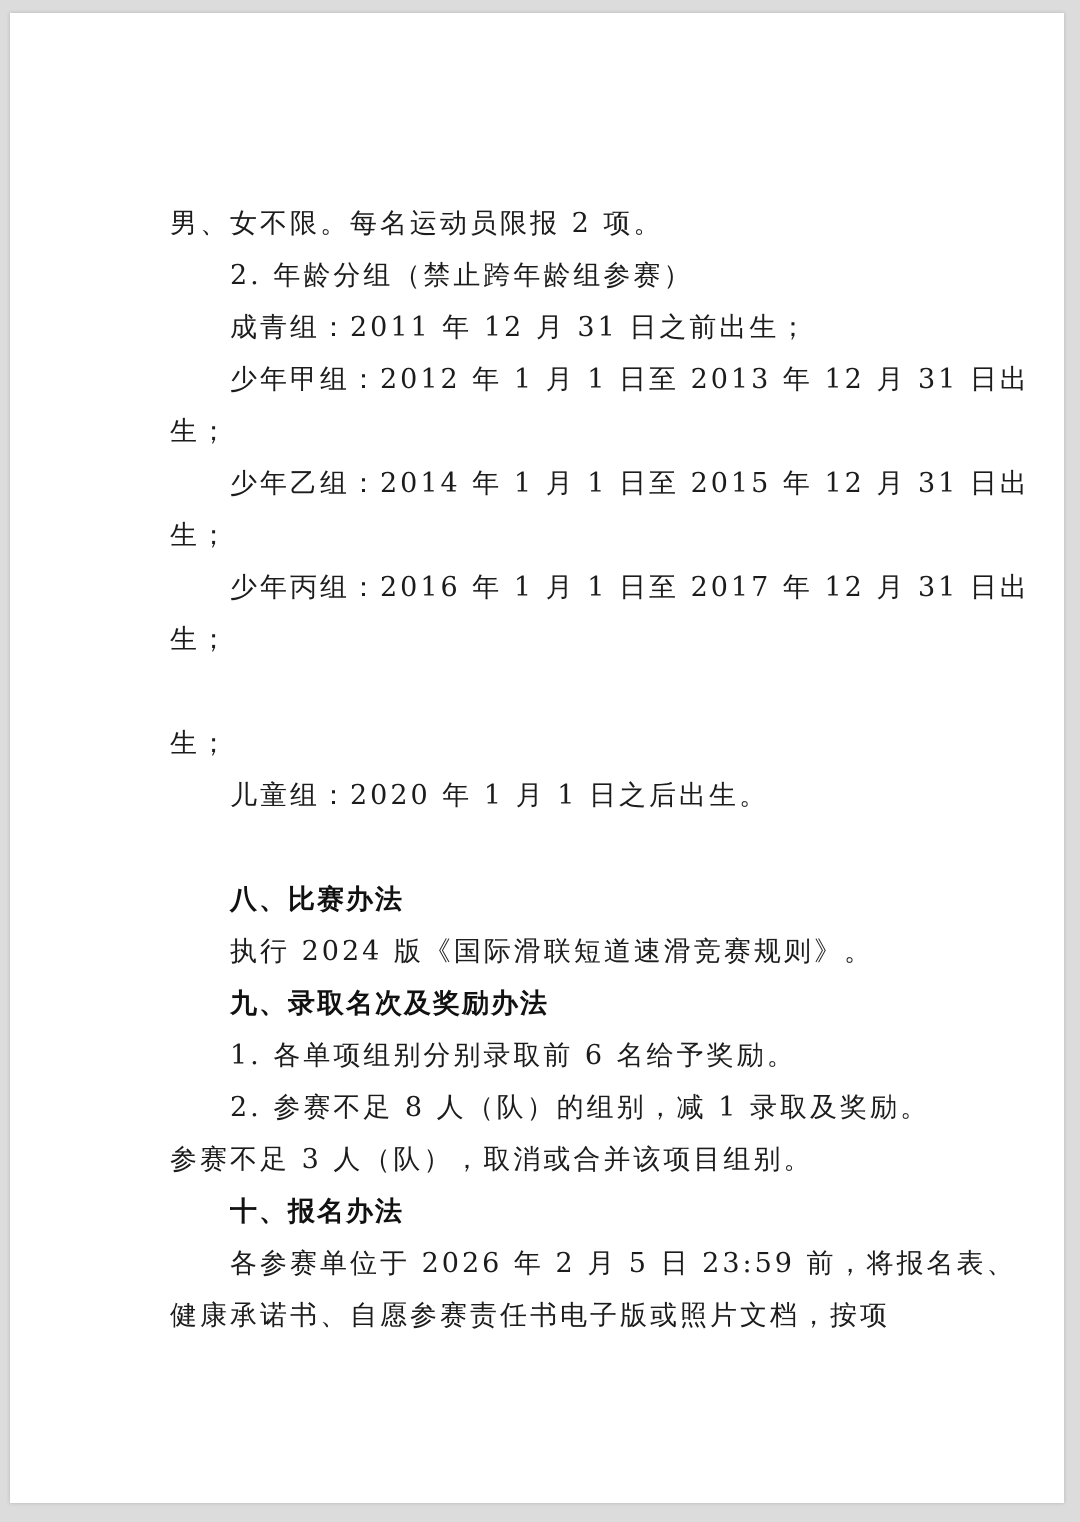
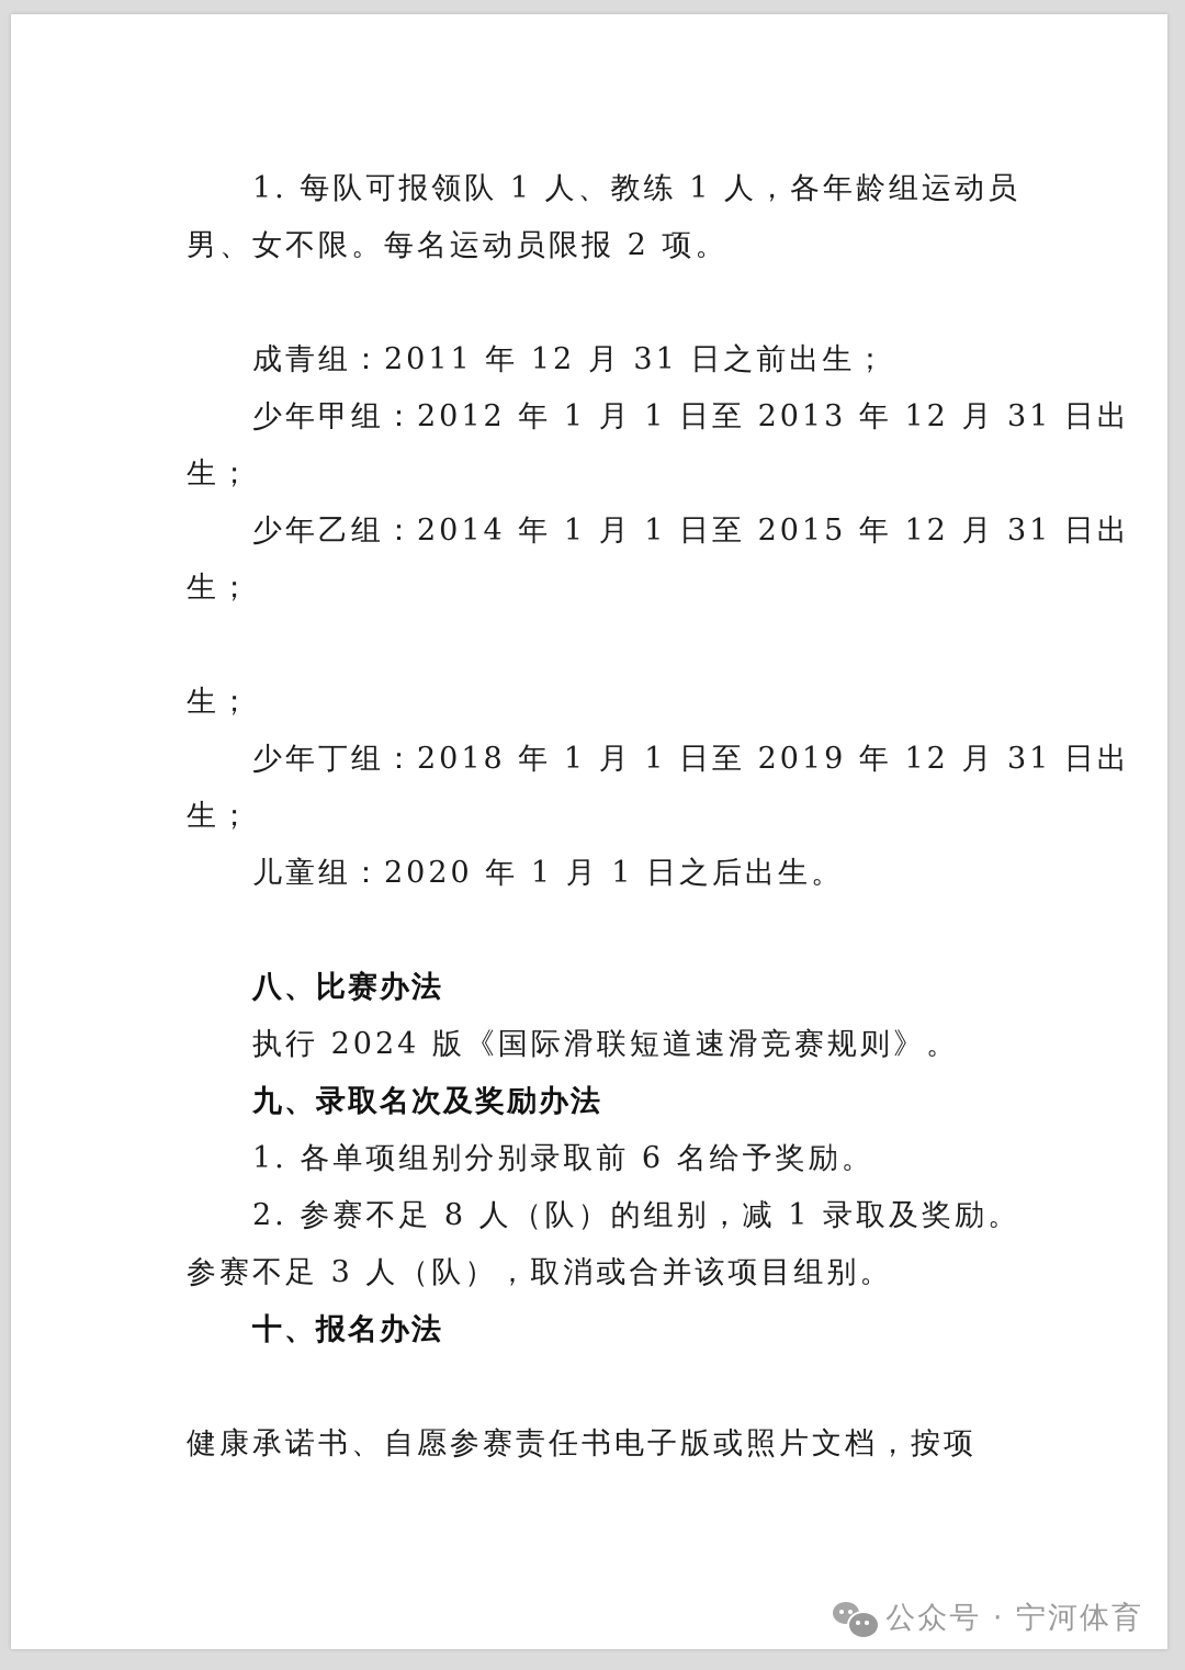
+ 1. 每队可报领队 1 人、教练 1 人，各年龄组运动员
  男、女不限。每名运动员限报 2 项。
- 2. 年龄分组（禁止跨年龄组参赛）
  成青组：2011 年 12 月 31 日之前出生；
  少年甲组：2012 年 1 月 1 日至 2013 年 12 月 31 日出
  生；
  少年乙组：2014 年 1 月 1 日至 2015 年 12 月 31 日出
  生；
- 少年丙组：2016 年 1 月 1 日至 2017 年 12 月 31 日出
  生；
+ 少年丁组：2018 年 1 月 1 日至 2019 年 12 月 31 日出
  生；
  儿童组：2020 年 1 月 1 日之后出生。
  八、比赛办法
  执行 2024 版《国际滑联短道速滑竞赛规则》。
  九、录取名次及奖励办法
  1. 各单项组别分别录取前 6 名给予奖励。
  2. 参赛不足 8 人（队）的组别，减 1 录取及奖励。
  参赛不足 3 人（队），取消或合并该项目组别。
  十、报名办法
- 各参赛单位于 2026 年 2 月 5 日 23:59 前，将报名表、
  健康承诺书、自愿参赛责任书电子版或照片文档，按项
+ 公众号 · 宁河体育
